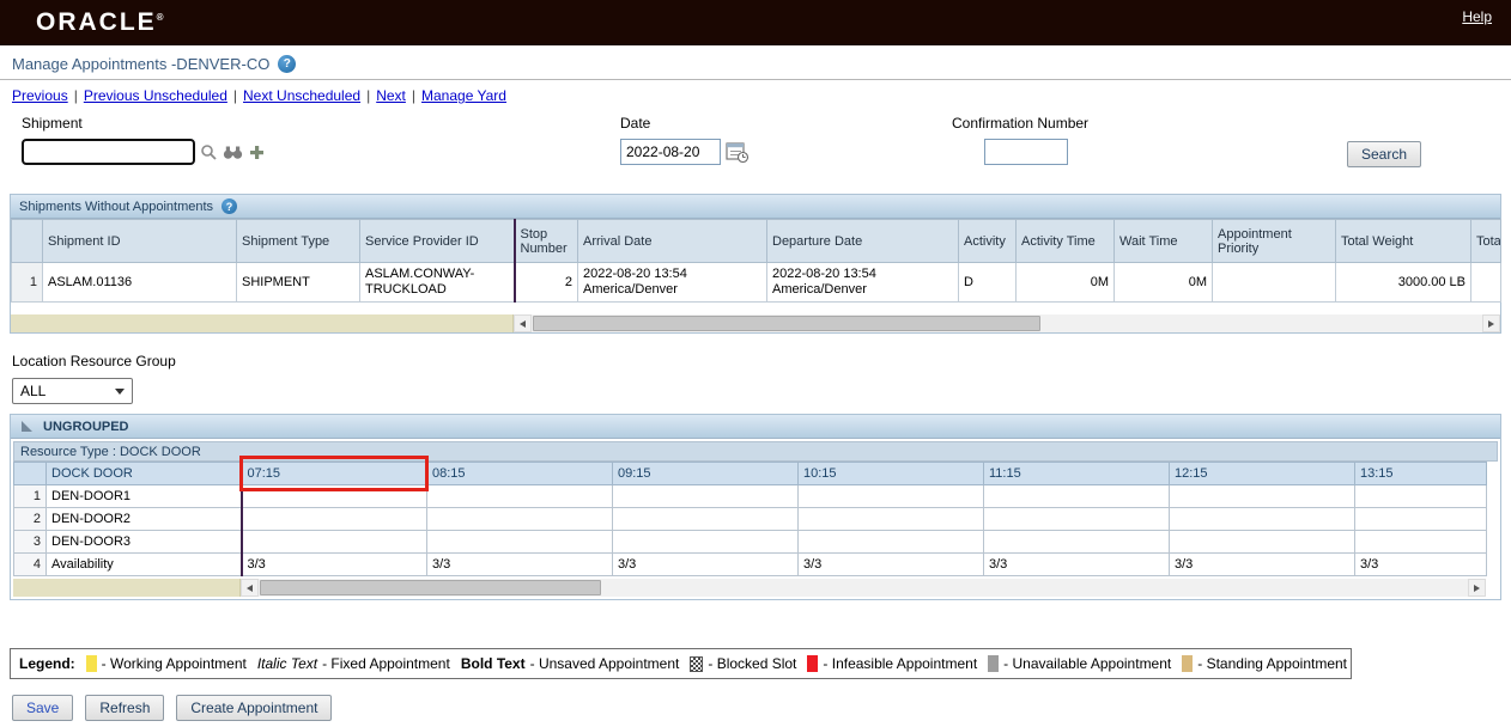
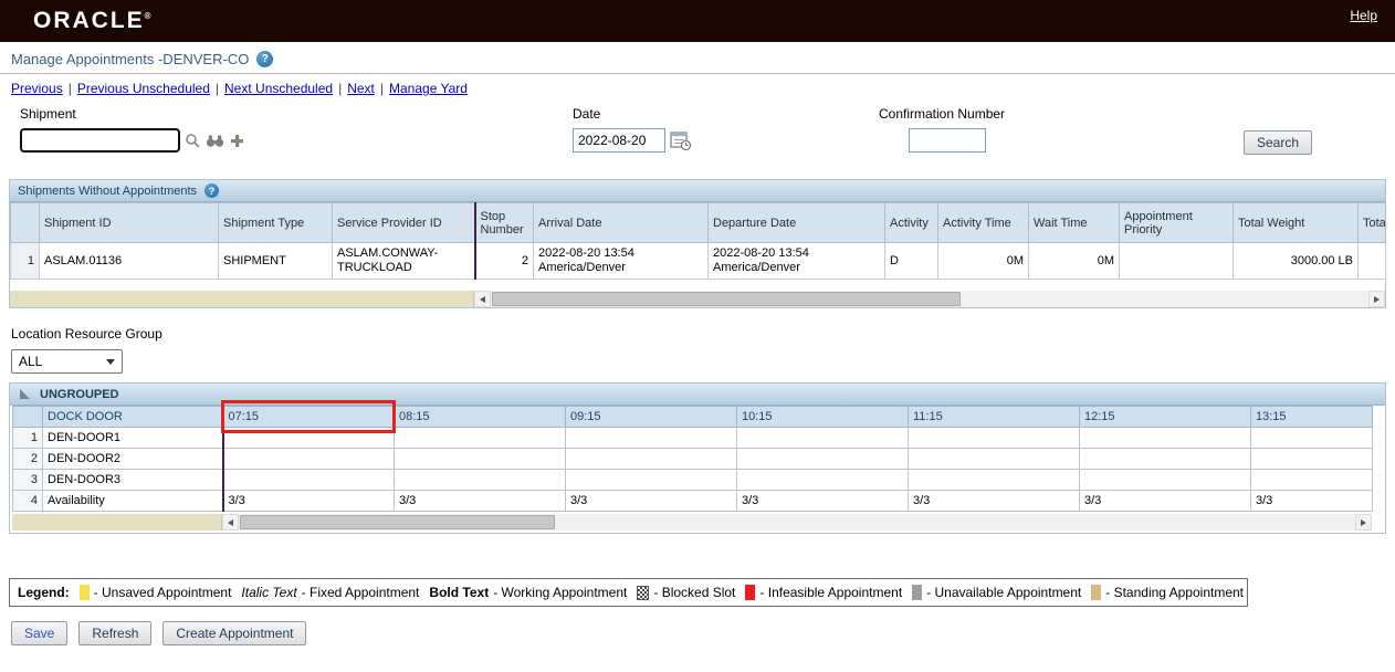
  ORACLE®
  Help
  Manage Appointments -DENVER-CO
  ?
  Previous | Previous Unscheduled | Next Unscheduled | Next | Manage Yard
  Shipment
  Date
  2022-08-20
  Confirmation Number
  Search
  Shipments Without Appointments
  ?
  	Shipment ID	Shipment Type	Service Provider ID	Stop Number	Arrival Date	Departure Date	Activity	Activity Time	Wait Time	Appointment Priority	Total Weight	Tota
  1	ASLAM.01136	SHIPMENT	ASLAM.CONWAY-TRUCKLOAD	2	2022-08-20 13:54 America/Denver	2022-08-20 13:54 America/Denver	D	0M	0M		3000.00 LB
  Location Resource Group
  ALL
  UNGROUPED
- Resource Type : DOCK DOOR
  	DOCK DOOR	07:15	08:15	09:15	10:15	11:15	12:15	13:15
  1	DEN-DOOR1
  2	DEN-DOOR2
  3	DEN-DOOR3
  4	Availability	3/3	3/3	3/3	3/3	3/3	3/3	3/3
  Legend:
- - Working Appointment
+ - Unsaved Appointment
  Italic Text
  - Fixed Appointment
  Bold Text
- - Unsaved Appointment
+ - Working Appointment
  - Blocked Slot
  - Infeasible Appointment
  - Unavailable Appointment
  - Standing Appointment
  Save
  Refresh
  Create Appointment
